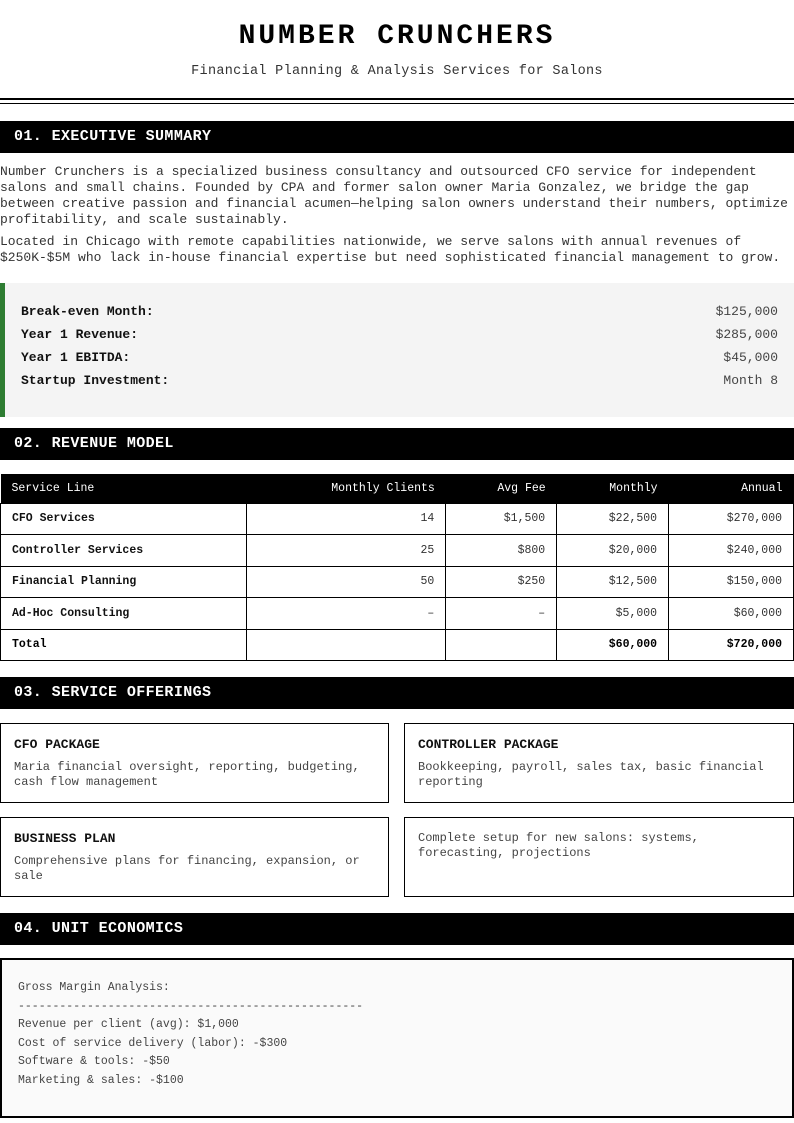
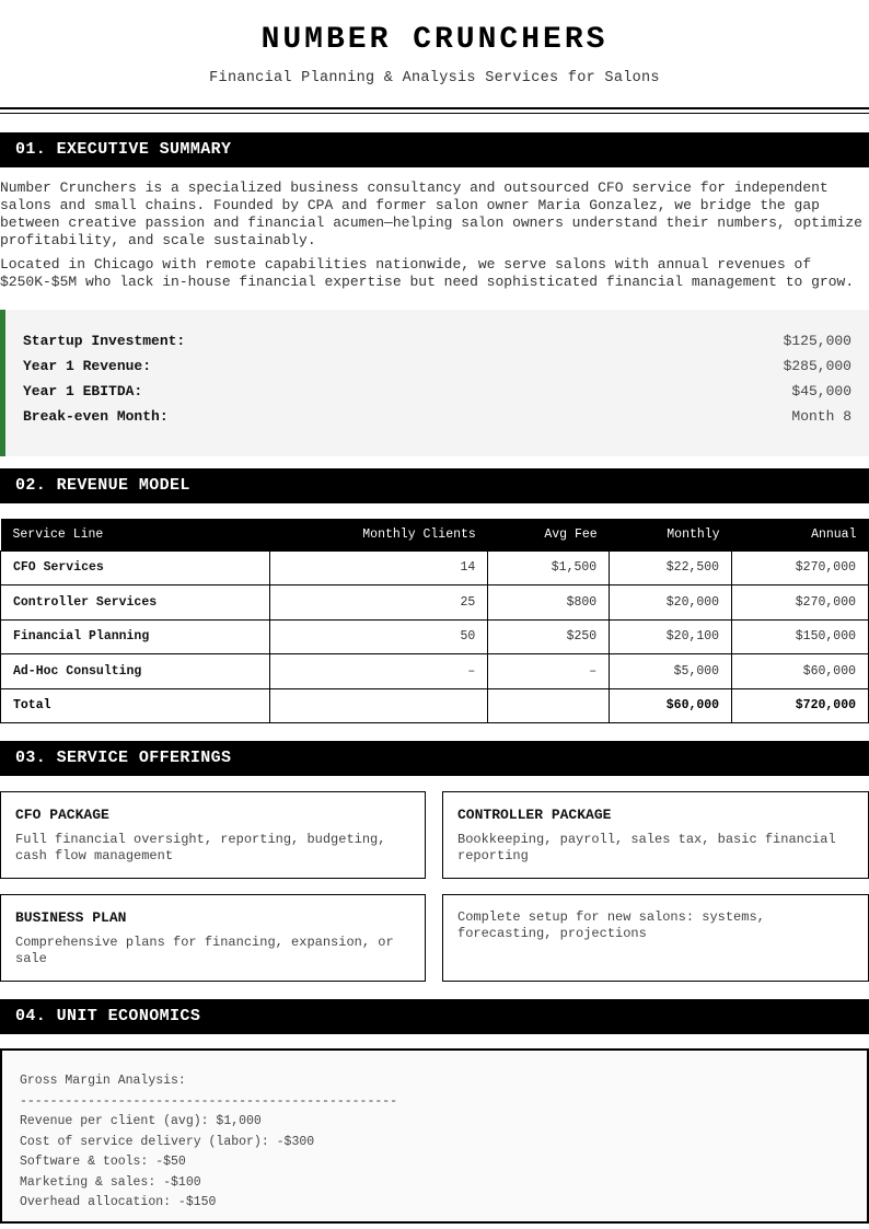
  NUMBER CRUNCHERS
  Financial Planning & Analysis Services for Salons
  01. EXECUTIVE SUMMARY
  Number Crunchers is a specialized business consultancy and outsourced CFO service for independent salons and small chains. Founded by CPA and former salon owner Maria Gonzalez, we bridge the gap between creative passion and financial acumen—helping salon owners understand their numbers, optimize profitability, and scale sustainably.
  Located in Chicago with remote capabilities nationwide, we serve salons with annual revenues of $250K-$5M who lack in-house financial expertise but need sophisticated financial management to grow.
- Break-even Month:
+ Startup Investment:
  $125,000
  Year 1 Revenue:
  $285,000
  Year 1 EBITDA:
  $45,000
- Startup Investment:
+ Break-even Month:
  Month 8
  02. REVENUE MODEL
  Service Line	Monthly Clients	Avg Fee	Monthly	Annual
  CFO Services	14	$1,500	$22,500	$270,000
- Controller Services	25	$800	$20,000	$240,000
+ Controller Services	25	$800	$20,000	$270,000
- Financial Planning	50	$250	$12,500	$150,000
+ Financial Planning	50	$250	$20,100	$150,000
  Ad-Hoc Consulting	–	–	$5,000	$60,000
  Total			$60,000	$720,000
  03. SERVICE OFFERINGS
  CFO PACKAGE
- Maria financial oversight, reporting, budgeting, cash flow management
+ Full financial oversight, reporting, budgeting, cash flow management
  CONTROLLER PACKAGE
  Bookkeeping, payroll, sales tax, basic financial reporting
  BUSINESS PLAN
  Comprehensive plans for financing, expansion, or sale
  Complete setup for new salons: systems, forecasting, projections
  04. UNIT ECONOMICS
  Gross Margin Analysis:
  --------------------------------------------------
  Revenue per client (avg): $1,000
  Cost of service delivery (labor): -$300
  Software & tools: -$50
  Marketing & sales: -$100
+ Overhead allocation: -$150
